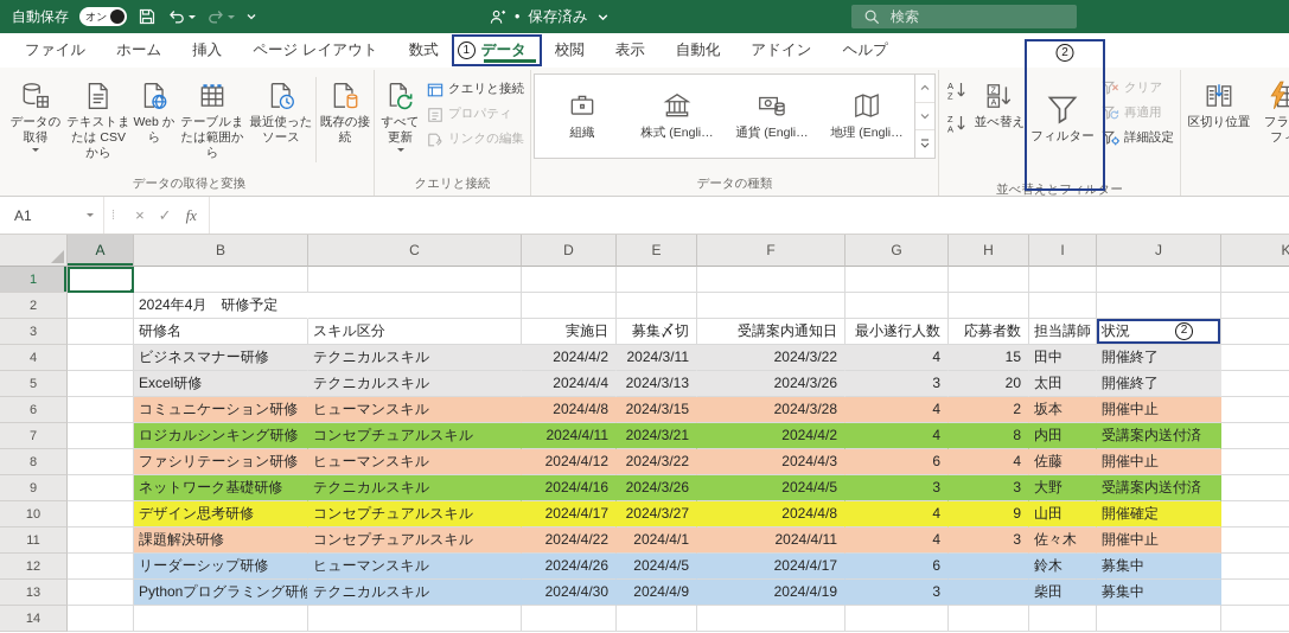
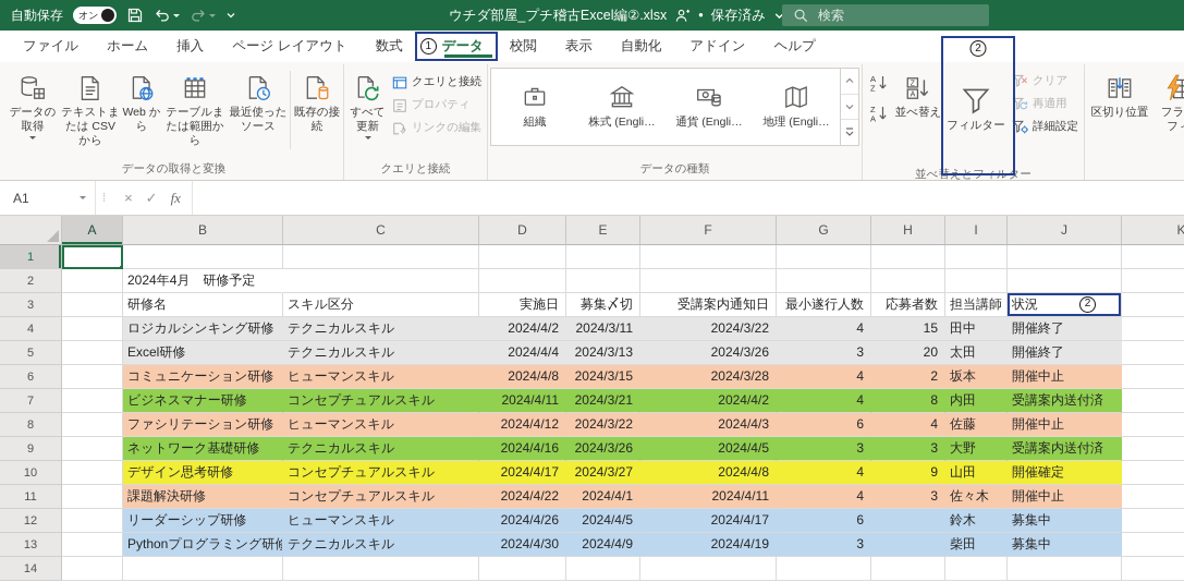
  自動保存
  オン
+ ウチダ部屋_プチ稽古Excel編②.xlsx
  •
  保存済み
  検索
  ファイル
  ホーム
  挿入
  ページ レイアウト
  数式
  1
  データ
  校閲
  表示
  自動化
  アドイン
  ヘルプ
  データの取得
  テキストまたは CSV から
  Web から
  テーブルまたは範囲から
  最近使ったソース
  既存の接続
  データの取得と変換
  すべて更新
  クエリと接続
  プロパティ
  リンクの編集
  クエリと接続
  組織
  株式 (Engli…
  通貨 (Engli…
  地理 (Engli…
  データの種類
  A
  Z
  Z
  A
  並べ替え
  フィルター
  クリア
  再適用
  詳細設定
  並べ替えとフィルター
  区切り位置
  2
  A1
  ⁞
  ×
  ✓
  fx
  A
  B
  C
  D
  E
  F
  G
  H
  I
  J
  K
  1
  2
  2024年4月 研修予定
  3
  研修名
  スキル区分
  実施日
  募集〆切
  受講案内通知日
  最小遂行人数
  応募者数
  担当講師
  状況
  2
  4
- ビジネスマナー研修
+ ロジカルシンキング研修
  テクニカルスキル
  2024/4/2
  2024/3/11
  2024/3/22
  4
  15
  田中
  開催終了
  5
  Excel研修
  テクニカルスキル
  2024/4/4
  2024/3/13
  2024/3/26
  3
  20
  太田
  開催終了
  6
  コミュニケーション研修
  ヒューマンスキル
  2024/4/8
  2024/3/15
  2024/3/28
  4
  2
  坂本
  開催中止
  7
- ロジカルシンキング研修
+ ビジネスマナー研修
  コンセプチュアルスキル
  2024/4/11
  2024/3/21
  2024/4/2
  4
  8
  内田
  受講案内送付済
  8
  ファシリテーション研修
  ヒューマンスキル
  2024/4/12
  2024/3/22
  2024/4/3
  6
  4
  佐藤
  開催中止
  9
  ネットワーク基礎研修
  テクニカルスキル
  2024/4/16
  2024/3/26
  2024/4/5
  3
  3
  大野
  受講案内送付済
  10
  デザイン思考研修
  コンセプチュアルスキル
  2024/4/17
  2024/3/27
  2024/4/8
  4
  9
  山田
  開催確定
  11
  課題解決研修
  コンセプチュアルスキル
  2024/4/22
  2024/4/1
  2024/4/11
  4
  3
  佐々木
  開催中止
  12
  リーダーシップ研修
  ヒューマンスキル
  2024/4/26
  2024/4/5
  2024/4/17
  6
  鈴木
  募集中
  13
  Pythonプログラミング研修
  テクニカルスキル
  2024/4/30
  2024/4/9
  2024/4/19
  3
  柴田
  募集中
  14
